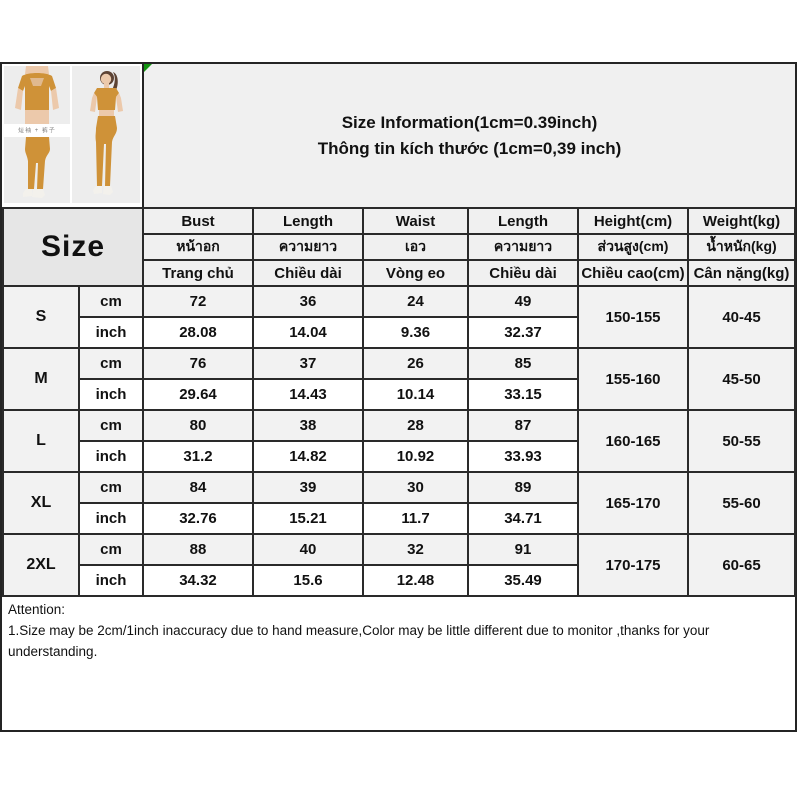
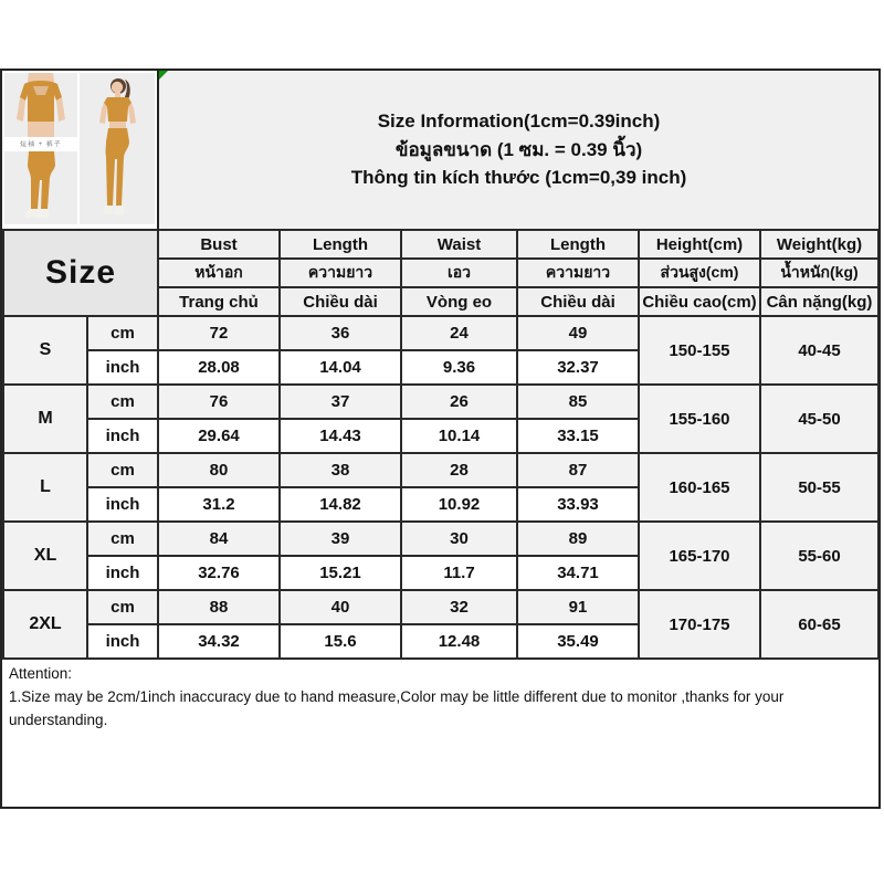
  Size Information(1cm=0.39inch)
+ ข้อมูลขนาด (1 ซม. = 0.39 นิ้ว)
  Thông tin kích thước (1cm=0,39 inch)
  Size	Bust	Length	Waist	Length	Height(cm)	Weight(kg)
  หน้าอก	ความยาว	เอว	ความยาว	ส่วนสูง(cm)	น้ำหนัก(kg)
  Trang chủ	Chiều dài	Vòng eo	Chiều dài	Chiều cao(cm)	Cân nặng(kg)
  S	cm	72	36	24	49	150-155	40-45
  inch	28.08	14.04	9.36	32.37
  M	cm	76	37	26	85	155-160	45-50
  inch	29.64	14.43	10.14	33.15
  L	cm	80	38	28	87	160-165	50-55
  inch	31.2	14.82	10.92	33.93
  XL	cm	84	39	30	89	165-170	55-60
  inch	32.76	15.21	11.7	34.71
  2XL	cm	88	40	32	91	170-175	60-65
  inch	34.32	15.6	12.48	35.49
  Attention:
  1.Size may be 2cm/1inch inaccuracy due to hand measure,Color may be little different due to monitor ,thanks for your understanding.
